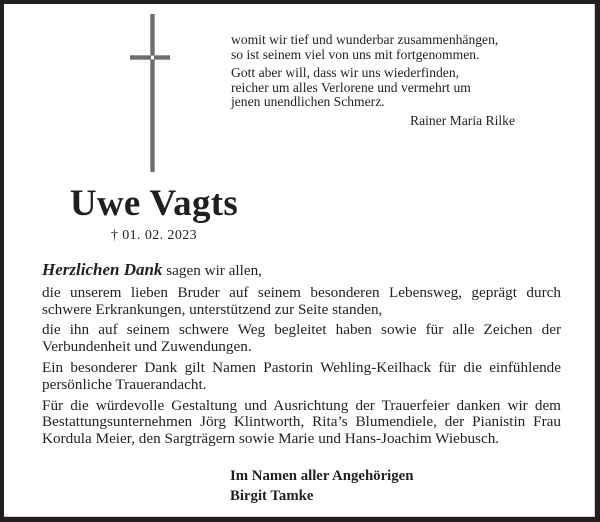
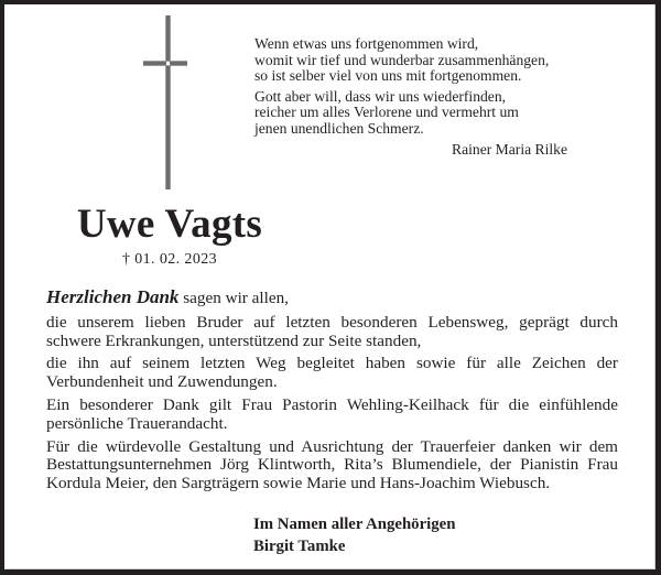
+ Wenn etwas uns fortgenommen wird,
  womit wir tief und wunderbar zusammenhängen,
- so ist seinem viel von uns mit fortgenommen.
+ so ist selber viel von uns mit fortgenommen.
  Gott aber will, dass wir uns wiederfinden,
  reicher um alles Verlorene und vermehrt um
  jenen unendlichen Schmerz.
  Rainer Maria Rilke
  Uwe Vagts
  † 01. 02. 2023
  Herzlichen Dank sagen wir allen,
- die unserem lieben Bruder auf seinem besonderen Lebensweg, geprägt durch schwere Erkrankungen, unterstützend zur Seite standen,
+ die unserem lieben Bruder auf letzten besonderen Lebensweg, geprägt durch schwere Erkrankungen, unterstützend zur Seite standen,
- die ihn auf seinem schwere Weg begleitet haben sowie für alle Zeichen der Verbundenheit und Zuwendungen.
+ die ihn auf seinem letzten Weg begleitet haben sowie für alle Zeichen der Verbundenheit und Zuwendungen.
- Ein besonderer Dank gilt Namen Pastorin Wehling-Keilhack für die einfühlende persönliche Trauerandacht.
+ Ein besonderer Dank gilt Frau Pastorin Wehling-Keilhack für die einfühlende persönliche Trauerandacht.
  Für die würdevolle Gestaltung und Ausrichtung der Trauerfeier danken wir dem Bestattungsunternehmen Jörg Klintworth, Rita’s Blumendiele, der Pianistin Frau Kordula Meier, den Sargträgern sowie Marie und Hans-Joachim Wiebusch.
  Im Namen aller Angehörigen
  Birgit Tamke
